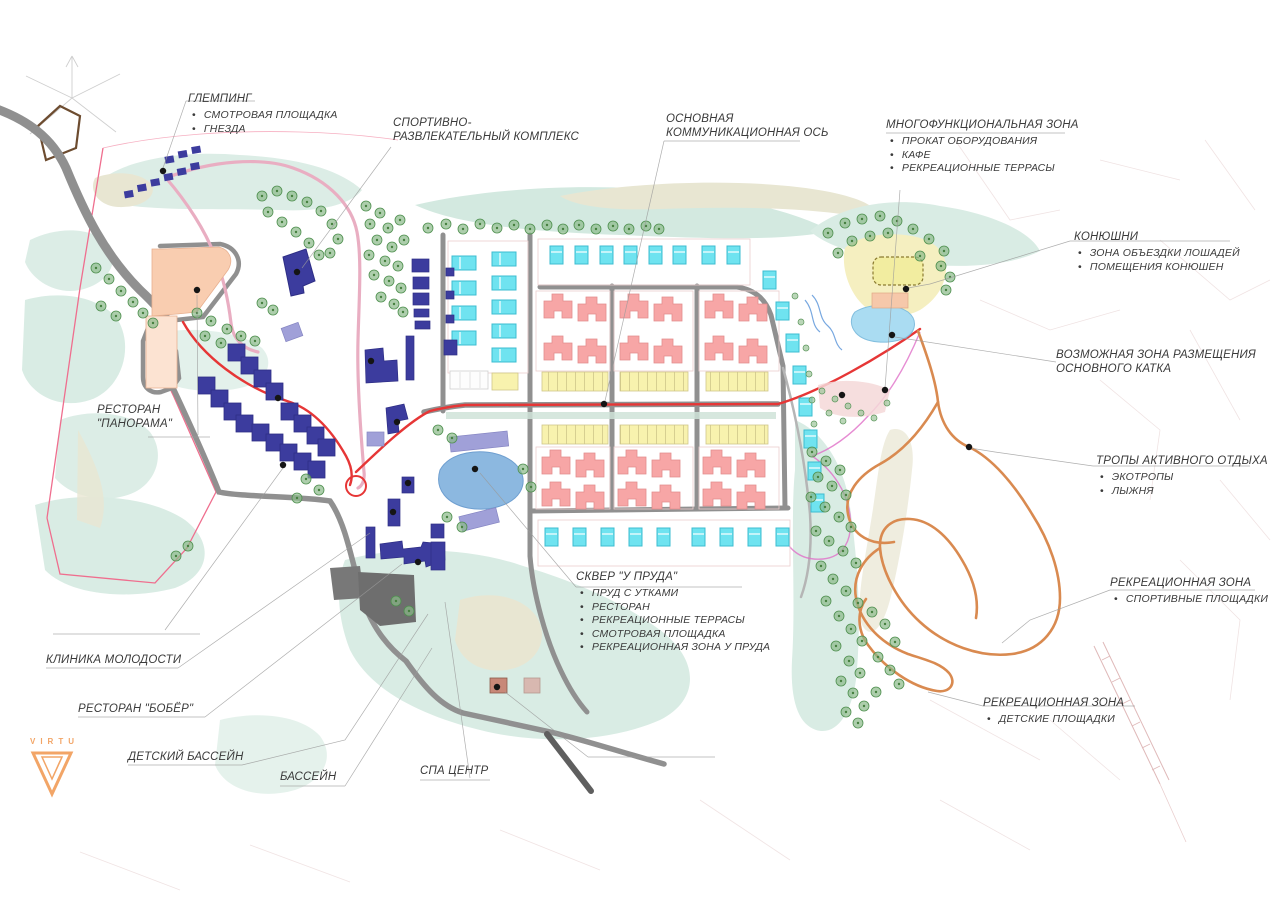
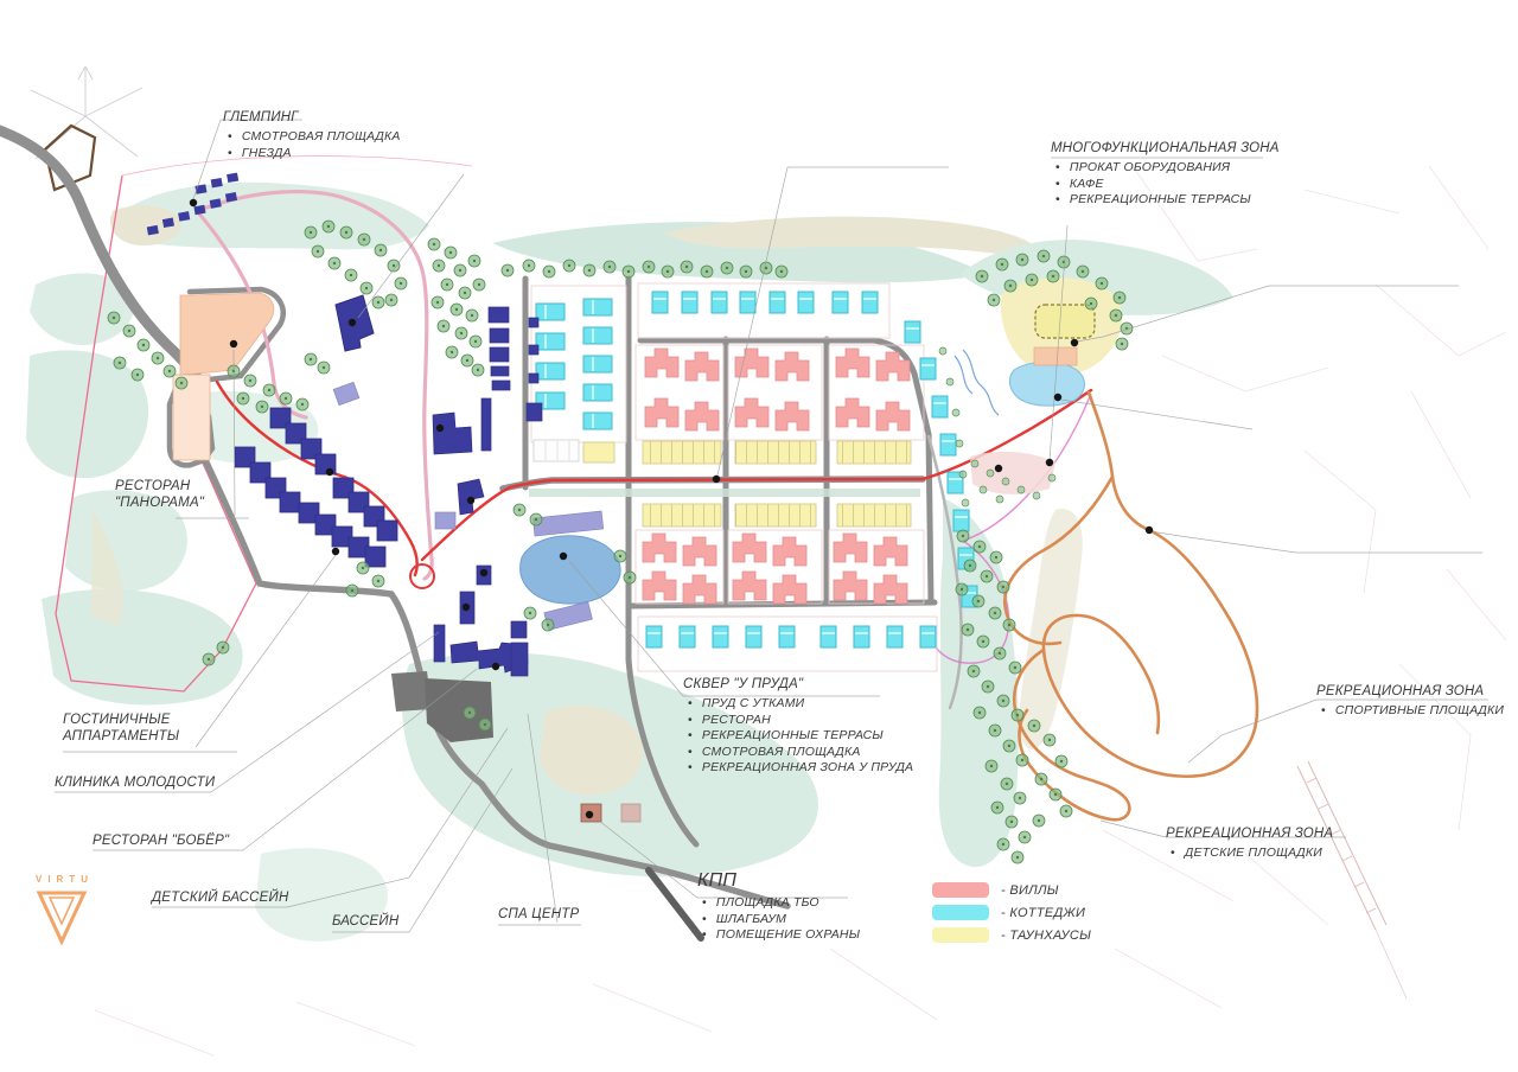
  ГЛЕМПИНГ
  СМОТРОВАЯ ПЛОЩАДКА
  ГНЕЗДА
- СПОРТИВНО-РАЗВЛЕКАТЕЛЬНЫЙ КОМПЛЕКС
- ОСНОВНАЯ КОММУНИКАЦИОННАЯ ОСЬ
  МНОГОФУНКЦИОНАЛЬНАЯ ЗОНА
  ПРОКАТ ОБОРУДОВАНИЯ
  КАФЕ
  РЕКРЕАЦИОННЫЕ ТЕРРАСЫ
- КОНЮШНИ
- ЗОНА ОБЪЕЗДКИ ЛОШАДЕЙ
- ПОМЕЩЕНИЯ КОНЮШЕН
- ВОЗМОЖНАЯ ЗОНА РАЗМЕЩЕНИЯ ОСНОВНОГО КАТКА
- ТРОПЫ АКТИВНОГО ОТДЫХА
- ЭКОТРОПЫ
- ЛЫЖНЯ
  РЕКРЕАЦИОННАЯ ЗОНА
  СПОРТИВНЫЕ ПЛОЩАДКИ
  РЕКРЕАЦИОННАЯ ЗОНА
  ДЕТСКИЕ ПЛОЩАДКИ
  РЕСТОРАН "ПАНОРАМА"
+ ГОСТИНИЧНЫЕ АППАРТАМЕНТЫ
  КЛИНИКА МОЛОДОСТИ
  РЕСТОРАН "БОБЁР"
  ДЕТСКИЙ БАССЕЙН
  БАССЕЙН
  СПА ЦЕНТР
+ КПП
+ ПЛОЩАДКА ТБО
+ ШЛАГБАУМ
+ ПОМЕЩЕНИЕ ОХРАНЫ
  СКВЕР "У ПРУДА"
  ПРУД С УТКАМИ
  РЕСТОРАН
  РЕКРЕАЦИОННЫЕ ТЕРРАСЫ
  СМОТРОВАЯ ПЛОЩАДКА
  РЕКРЕАЦИОННАЯ ЗОНА У ПРУДА
+ - ВИЛЛЫ
+ - КОТТЕДЖИ
+ - ТАУНХАУСЫ
  VIRTU
